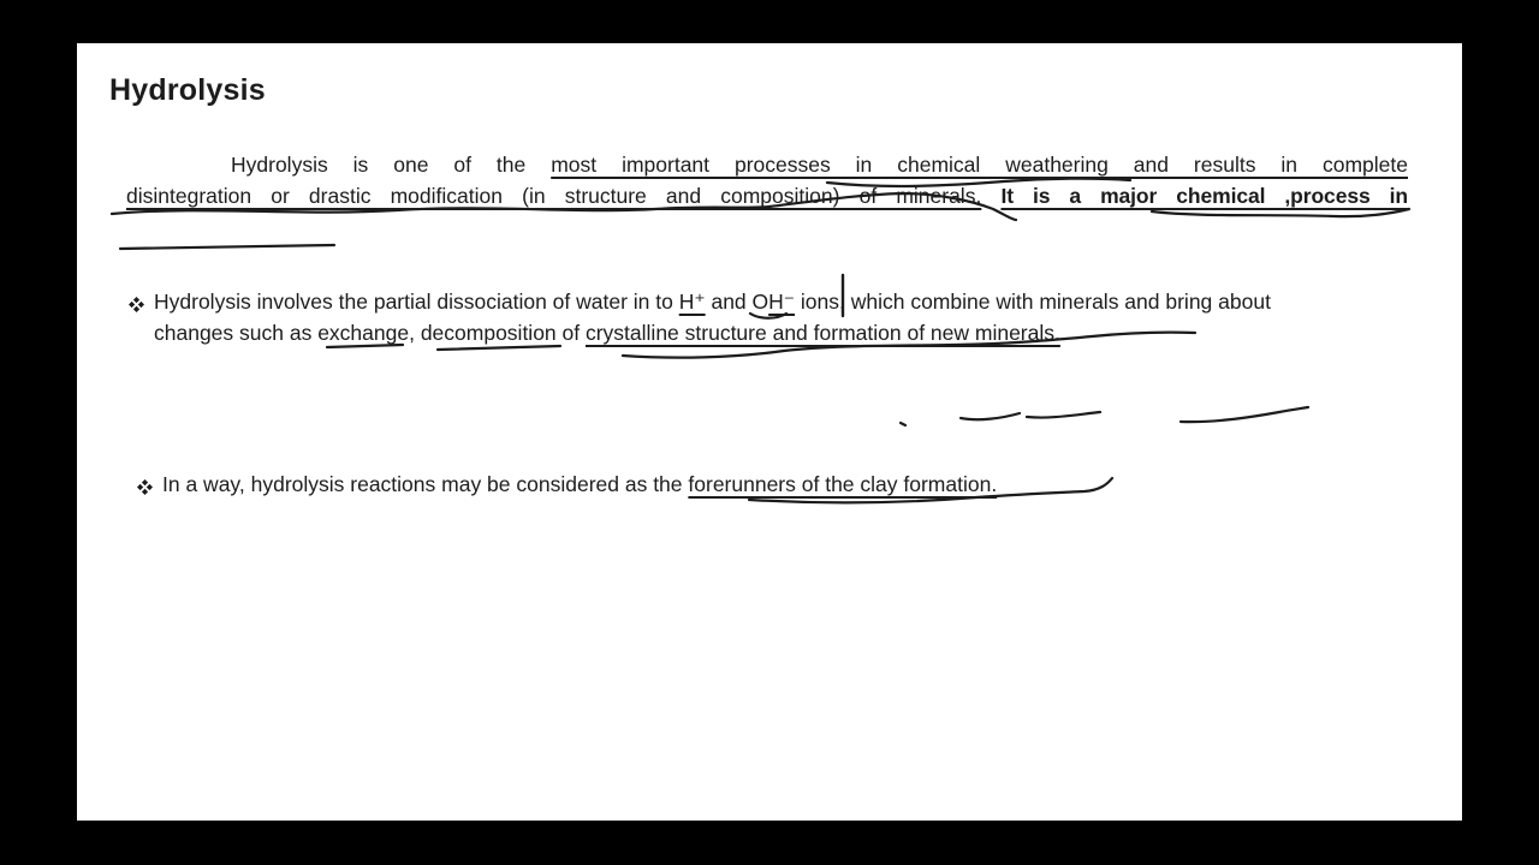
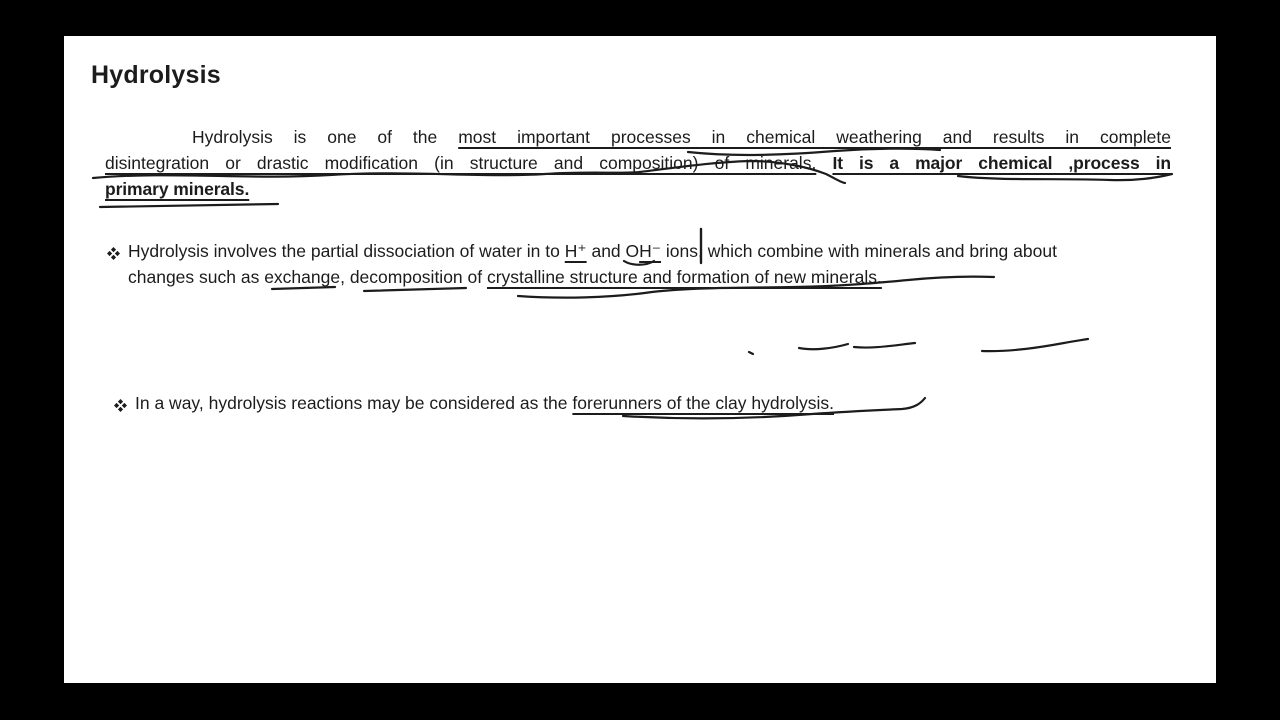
  Hydrolysis
  Hydrolysis is one of the most important processes in chemical weathering and results in complete
  disintegration or drastic modification (in structure and composition) minals. It is a major chemical ,process in
+ primary minerals.
  Hydrolysis involves the partial dissociation of water in to H⁺ and OH⁻ ions which combine with minerals and bring about
  changes such as exchange, decomposition of crystalline structure and formation of new minerals.
- In a way, hydrolysis reactions may be considered as the forerunners of the clay formation.
+ In a way, hydrolysis reactions may be considered as the forerunners of the clay hydrolysis.
